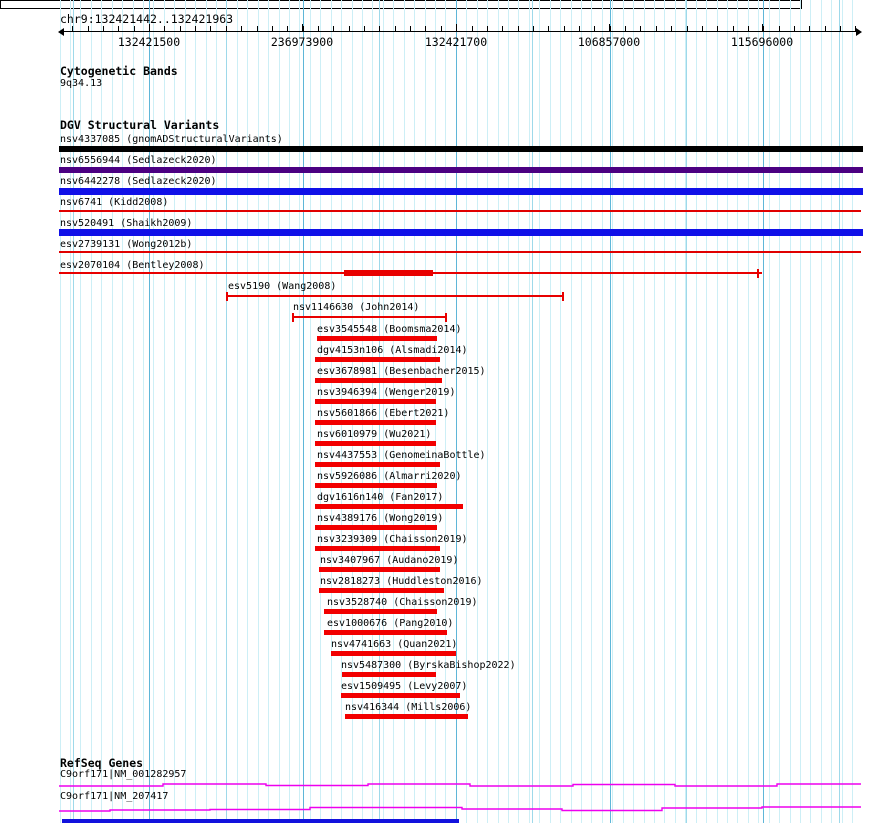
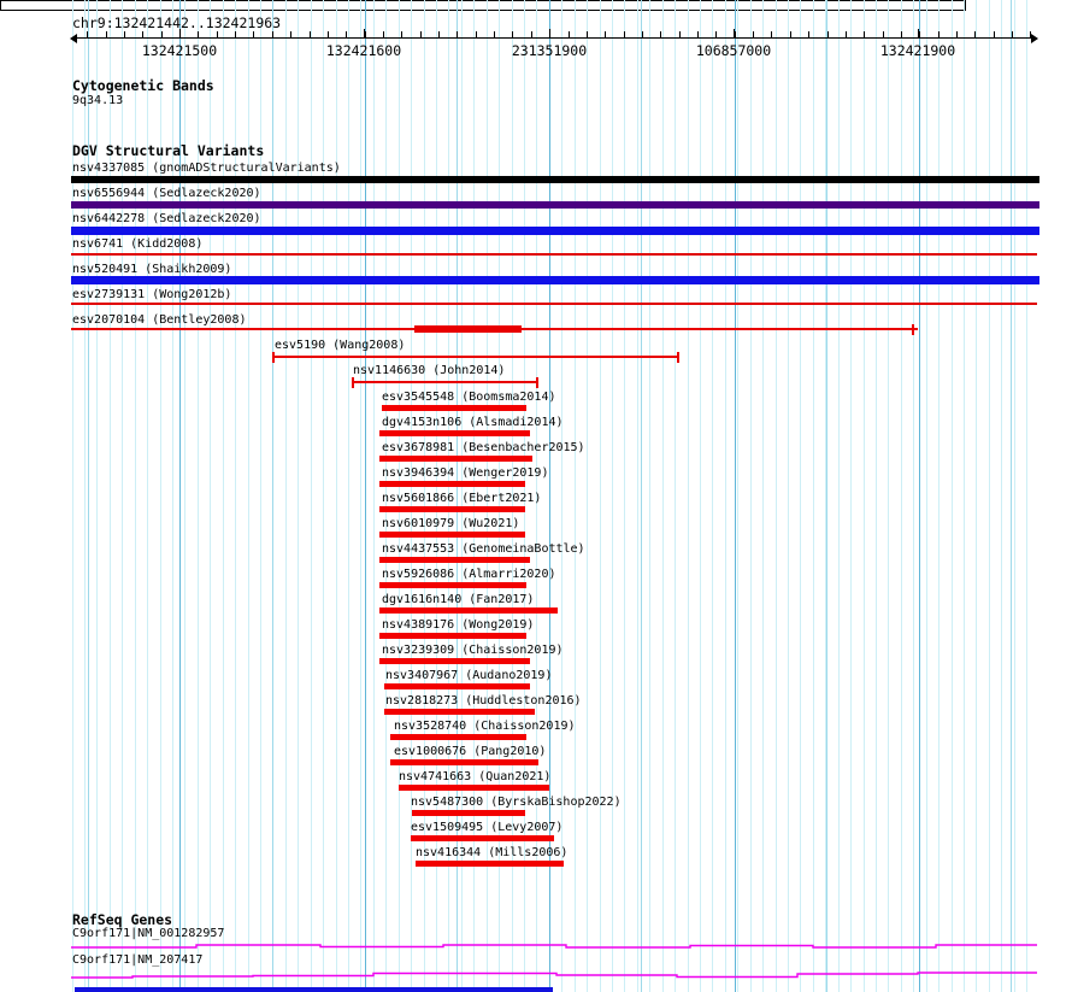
  chr9:132421442..132421963
  Cytogenetic Bands
  9q34.13
  DGV Structural Variants
  RefSeq Genes
  132421500
- 236973900
+ 132421600
- 132421700
+ 231351900
  106857000
- 115696000
+ 132421900
  nsv4337085 (gnomADStructuralVariants)
  nsv6556944 (Sedlazeck2020)
  nsv6442278 (Sedlazeck2020)
  nsv6741 (Kidd2008)
  nsv520491 (Shaikh2009)
  esv2739131 (Wong2012b)
  esv2070104 (Bentley2008)
  esv5190 (Wang2008)
  nsv1146630 (John2014)
  esv3545548 (Boomsma2014)
  dgv4153n106 (Alsmadi2014)
  esv3678981 (Besenbacher2015)
  nsv3946394 (Wenger2019)
  nsv5601866 (Ebert2021)
  nsv6010979 (Wu2021)
  nsv4437553 (GenomeinaBottle)
  nsv5926086 (Almarri2020)
  dgv1616n140 (Fan2017)
  nsv4389176 (Wong2019)
  nsv3239309 (Chaisson2019)
  nsv3407967 (Audano2019)
  nsv2818273 (Huddleston2016)
  nsv3528740 (Chaisson2019)
  esv1000676 (Pang2010)
  nsv4741663 (Quan2021)
  nsv5487300 (ByrskaBishop2022)
  esv1509495 (Levy2007)
  nsv416344 (Mills2006)
  C9orf171|NM_001282957
  C9orf171|NM_207417
